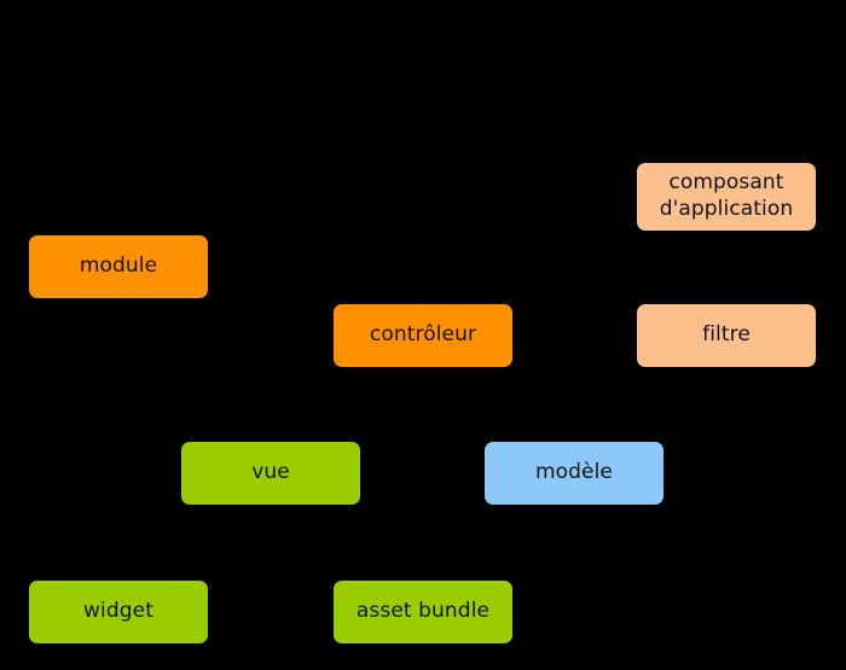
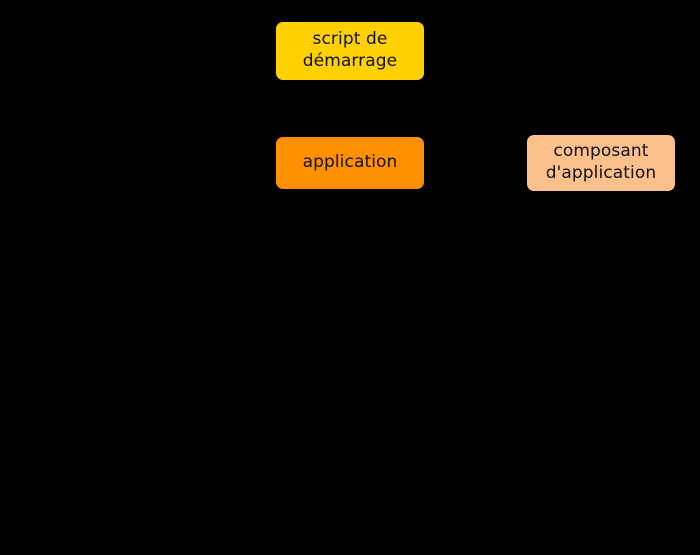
+ script de
+ démarrage
+ application
  composant
  d'application
- module
- contrôleur
- filtre
- vue
- modèle
- widget
- asset bundle
